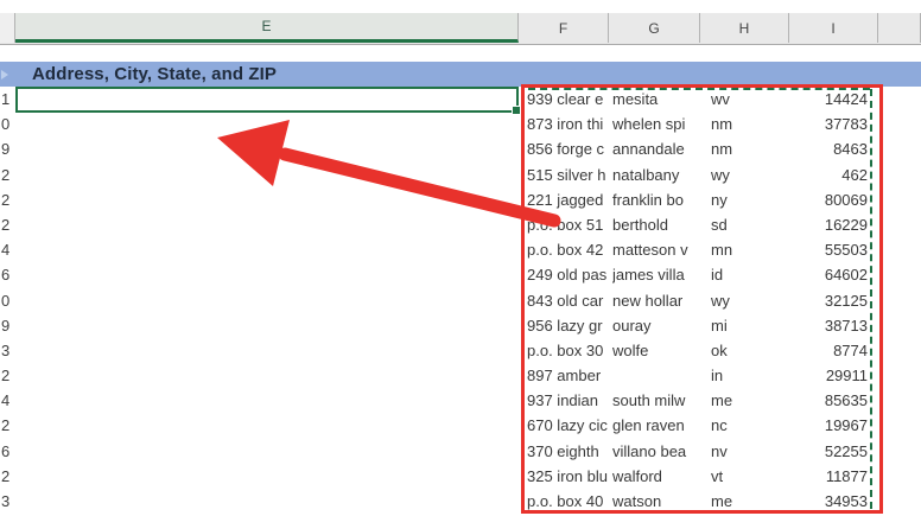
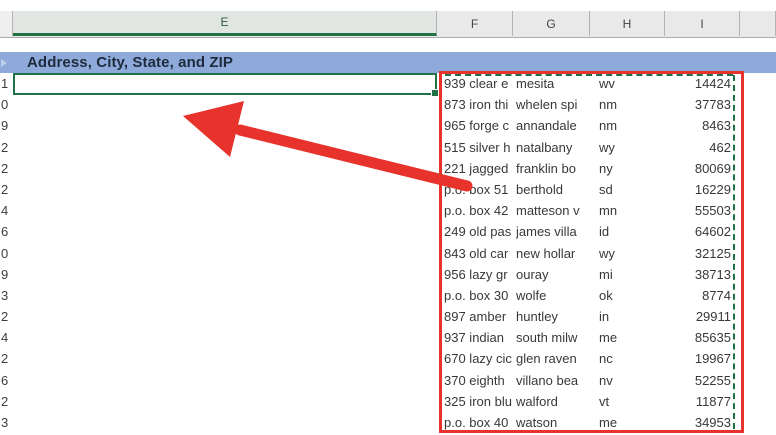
  E
  F
  G
  H
  I
  Address, City, State, and ZIP
  1
  939 clear e
  mesita
  wv
  14424
  0
  873 iron thi
  whelen spi
  nm
  37783
  9
- 856 forge c
+ 965 forge c
  annandale
  nm
  8463
  2
  515 silver h
  natalbany
  wy
  462
  2
  221 jagged
  franklin bo
  ny
  80069
  2
  p. box 51
  berthold
  sd
  16229
  4
  p.o. box 42
  matteson v
  mn
  55503
  6
  249 old pas
  james villa
  id
  64602
  0
  843 old car
  new hollar
  wy
  32125
  9
  956 lazy gr
  ouray
  mi
  38713
  3
  p.o. box 30
  wolfe
  ok
  8774
  2
  897 amber
+ huntley
  in
  29911
  4
  937 indian
  south milw
  me
  85635
  2
  670 lazy cic
  glen raven
  nc
  19967
  6
  370 eighth
  villano bea
  nv
  52255
  2
  325 iron blu
  walford
  vt
  11877
  3
  p.o. box 40
  watson
  me
  34953
